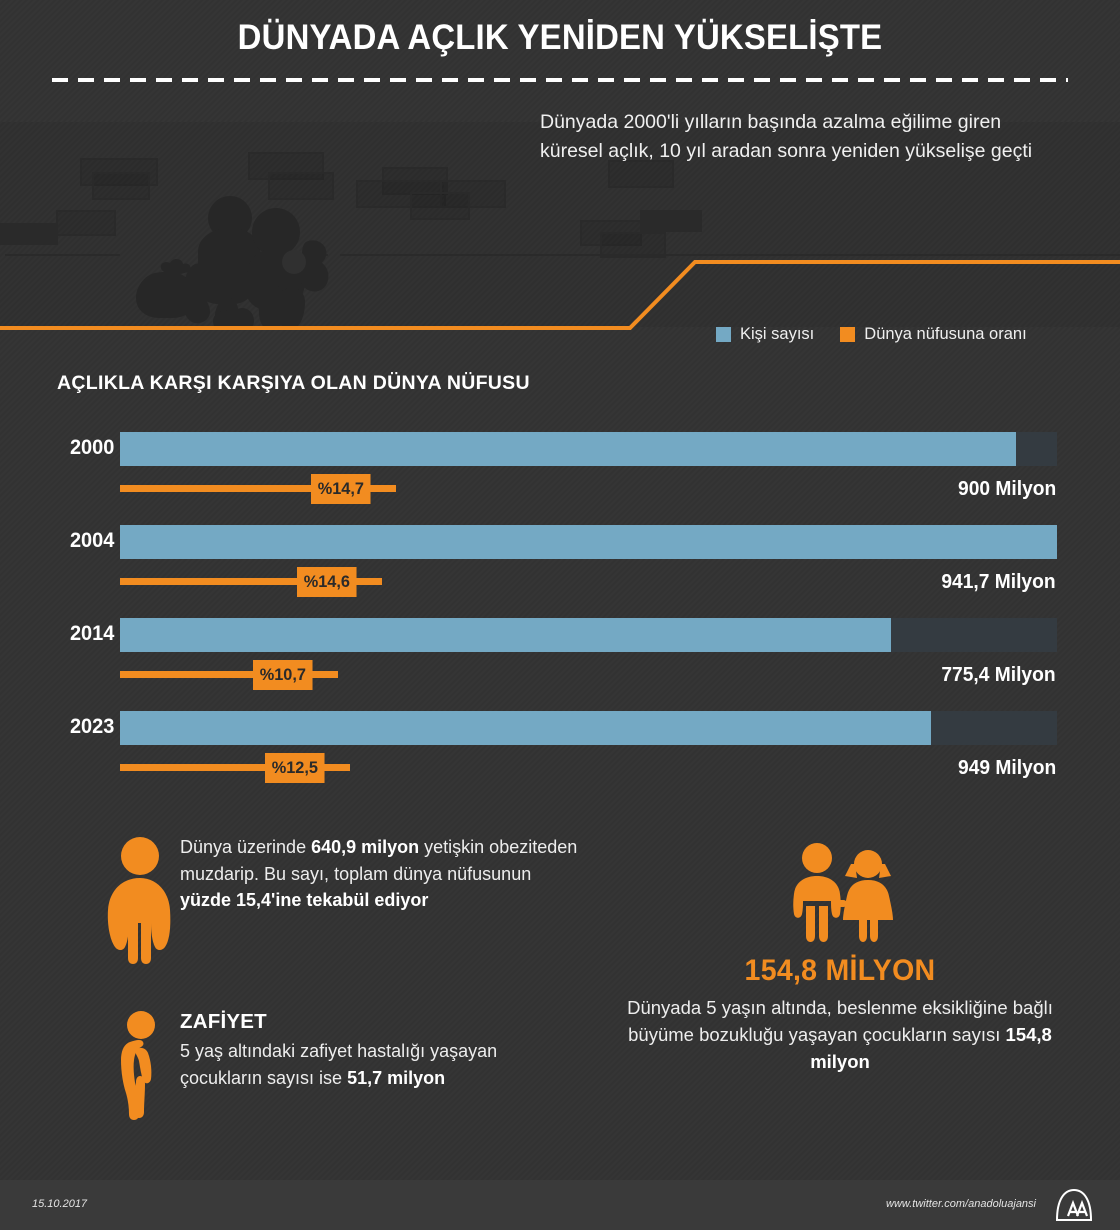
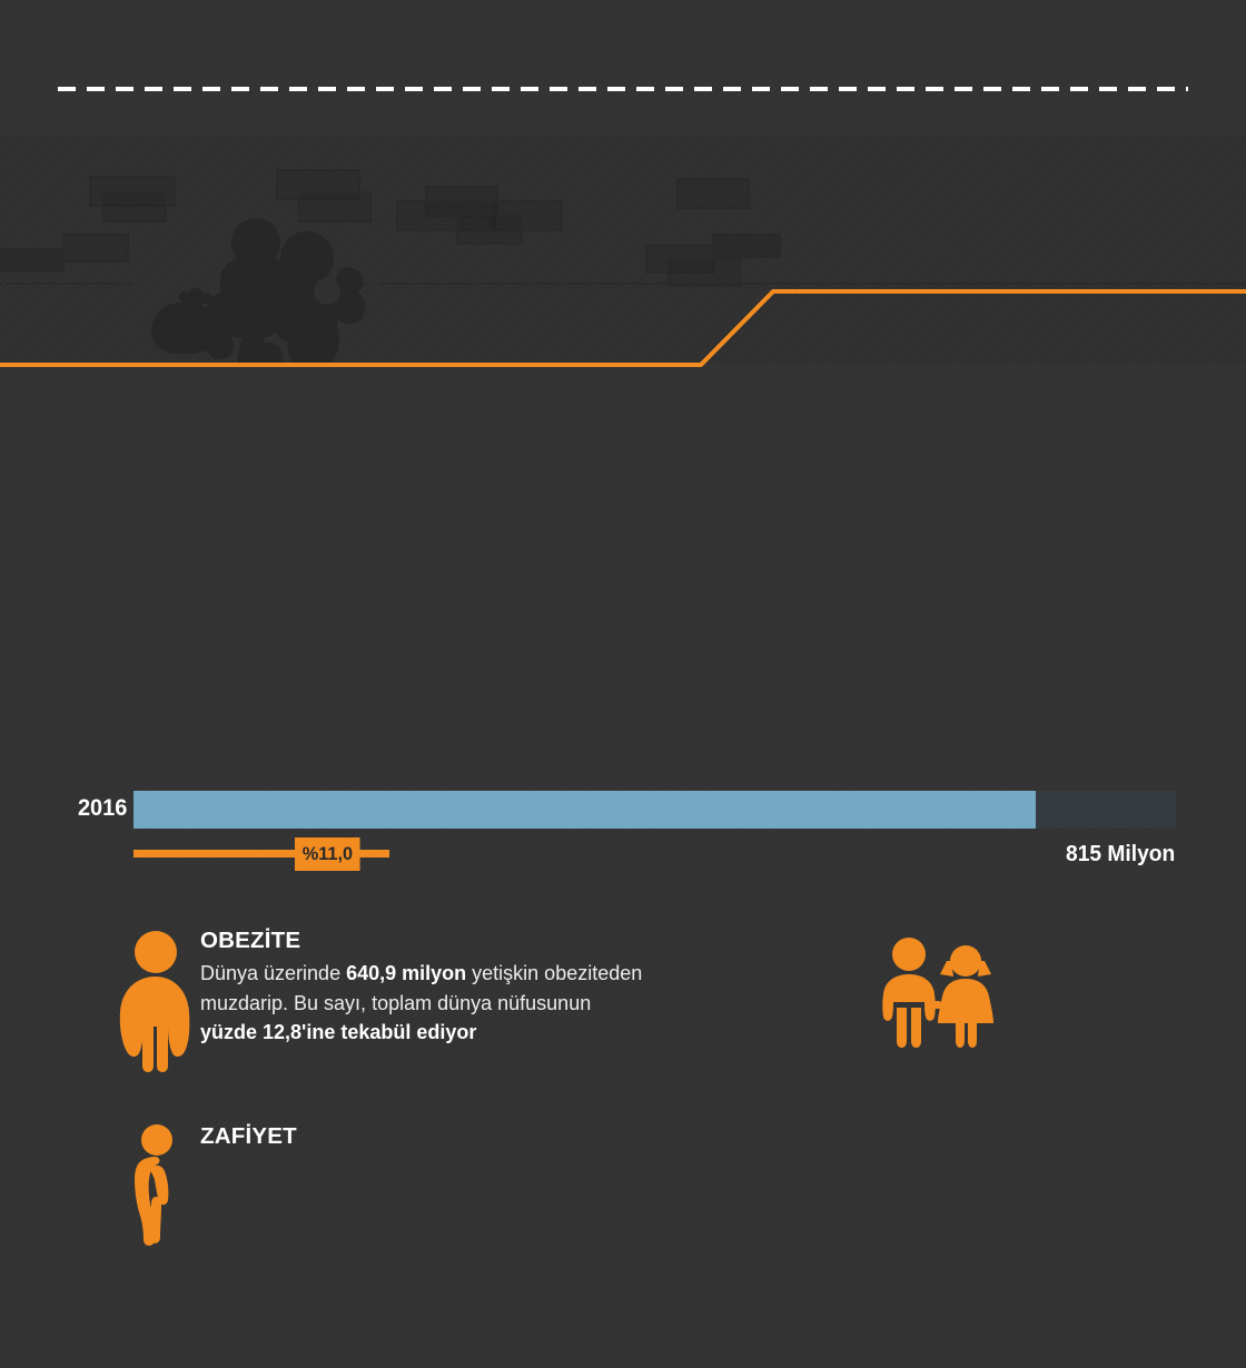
- DÜNYADA AÇLIK YENİDEN YÜKSELİŞTE
- Dünyada 2000'li yılların başında azalma eğilime giren küresel açlık, 10 yıl aradan sonra yeniden yükselişe geçti
- Kişi sayısı
- Dünya nüfusuna oranı
- AÇLIKLA KARŞI KARŞIYA OLAN DÜNYA NÜFUSU
- 2000
- 900 Milyon
- %14,7
- 2004
- 941,7 Milyon
- %14,6
- 2014
- 775,4 Milyon
- %10,7
- 2023
+ 2016
- 949 Milyon
+ 815 Milyon
- %12,5
+ %11,0
+ OBEZİTE
- Dünya üzerinde 640,9 milyon yetişkin obeziteden muzdarip. Bu sayı, toplam dünya nüfusunun yüzde 15,4'ine tekabül ediyor
+ Dünya üzerinde 640,9 milyon yetişkin obeziteden muzdarip. Bu sayı, toplam dünya nüfusunun yüzde 12,8'ine tekabül ediyor
  ZAFİYET
- 5 yaş altındaki zafiyet hastalığı yaşayan çocukların sayısı ise 51,7 milyon
- 154,8 MİLYON
- Dünyada 5 yaşın altında, beslenme eksikliğine bağlı büyüme bozukluğu yaşayan çocukların sayısı 154,8 milyon
- 15.10.2017
- www.twitter.com/anadoluajansi
